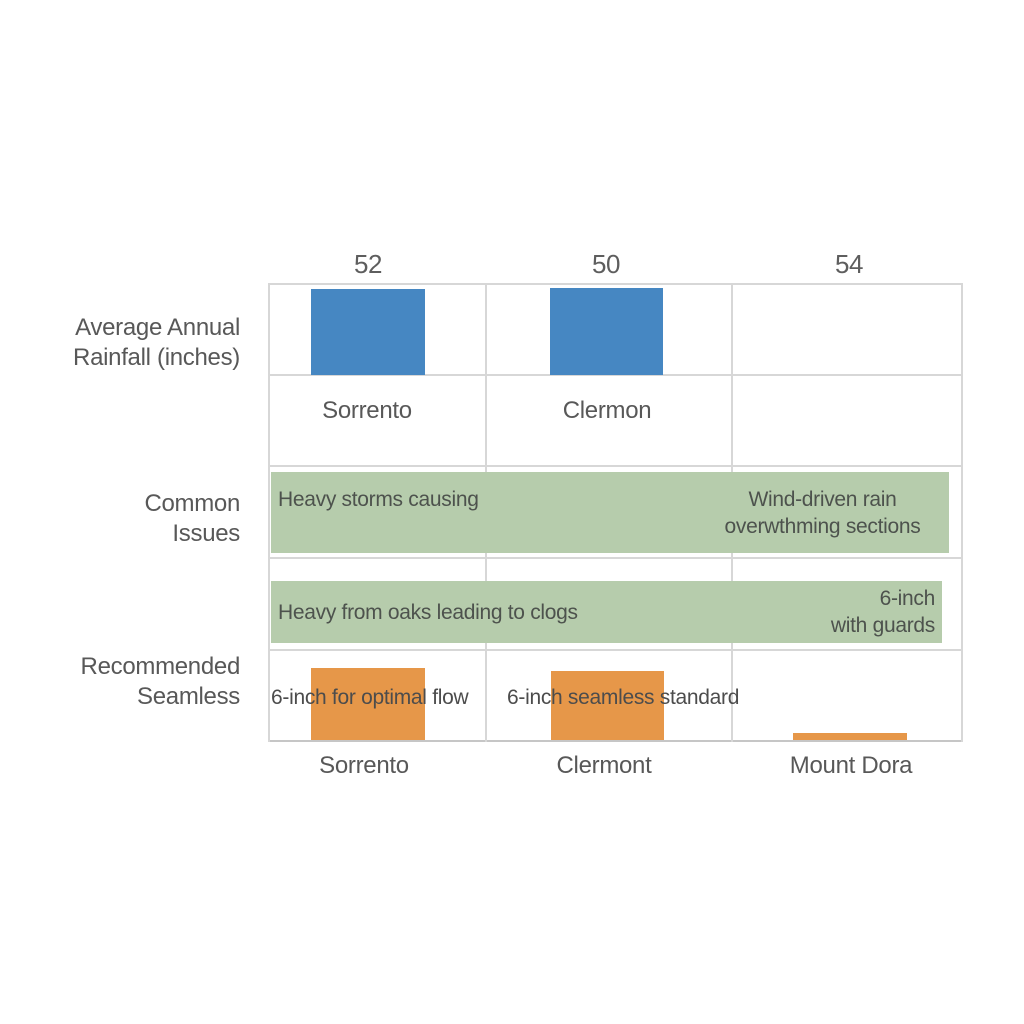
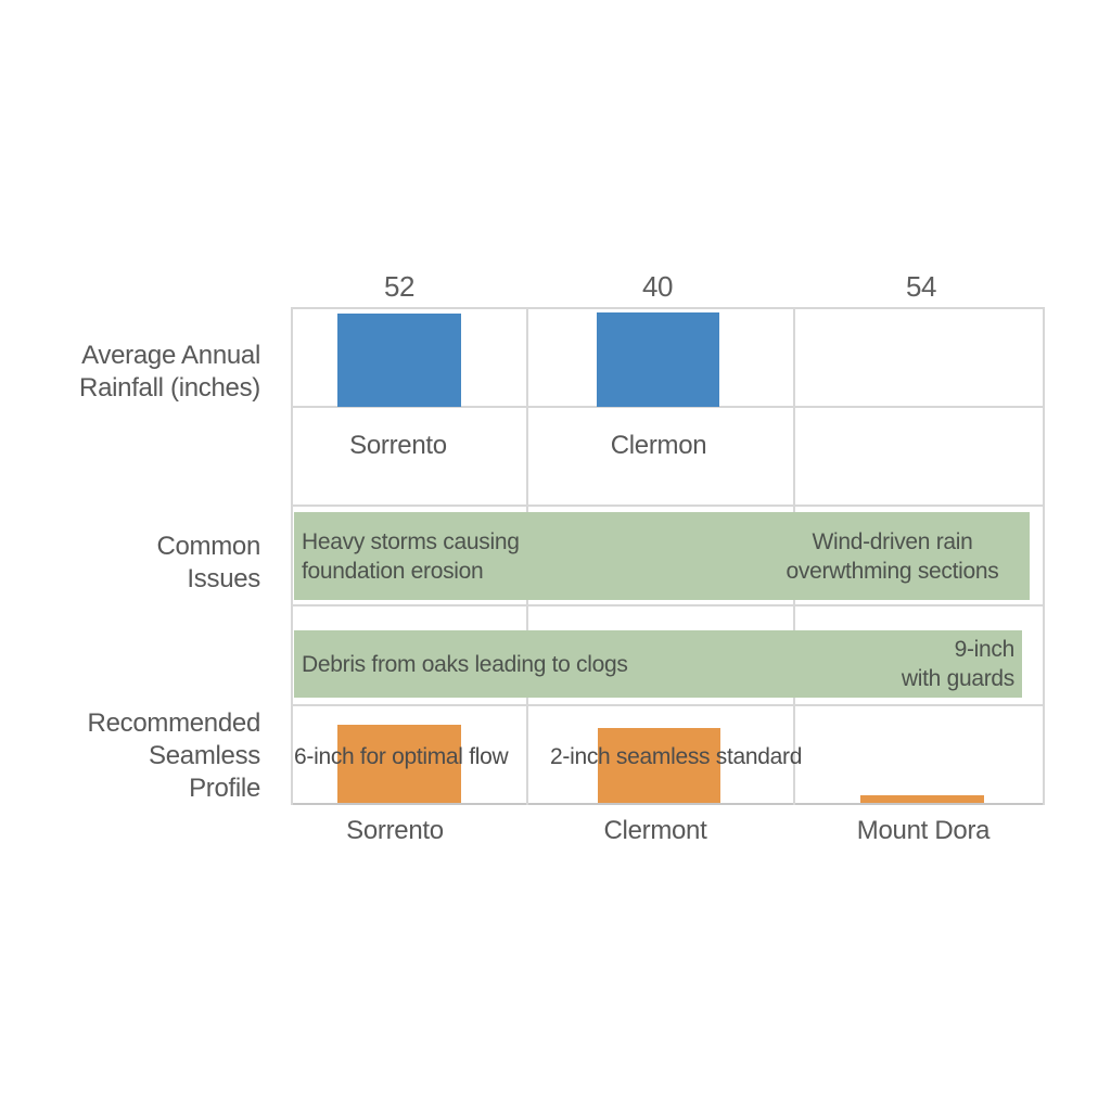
  52
- 50
+ 40
  54
  Average Annual
  Rainfall (inches)
  Common
  Issues
  Recommended
  Seamless
+ Profile
  Sorrento
  Clermon
  Heavy storms causing
+ foundation erosion
  Wind-driven rain
  overwthming sections
- Heavy from oaks leading to clogs
+ Debris from oaks leading to clogs
- 6-inch
+ 9-inch
  with guards
  6-inch for optimal flow
- 6-inch seamless standard
+ 2-inch seamless standard
  Sorrento
  Clermont
  Mount Dora
